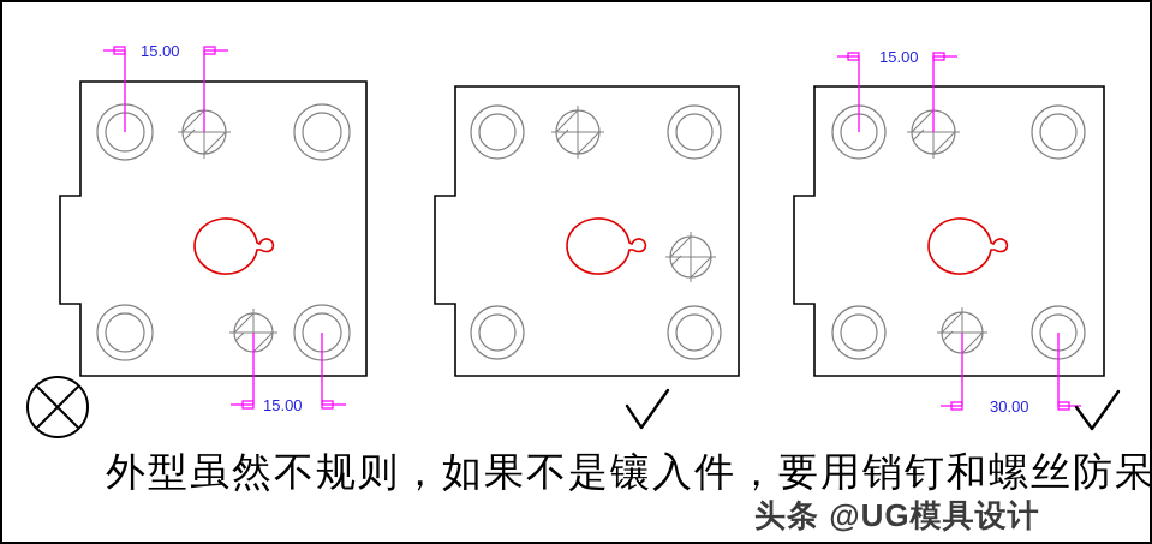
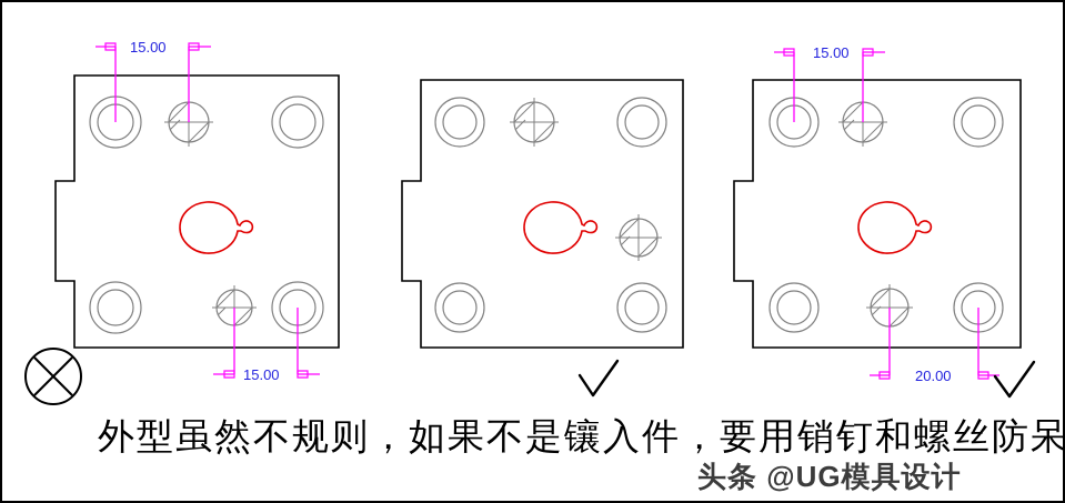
  15.00
  15.00
  15.00
- 30.00
+ 20.00
  外型虽然不规则，如果不是镶入件，要用销钉和螺丝防呆
  头条 @UG模具设计
